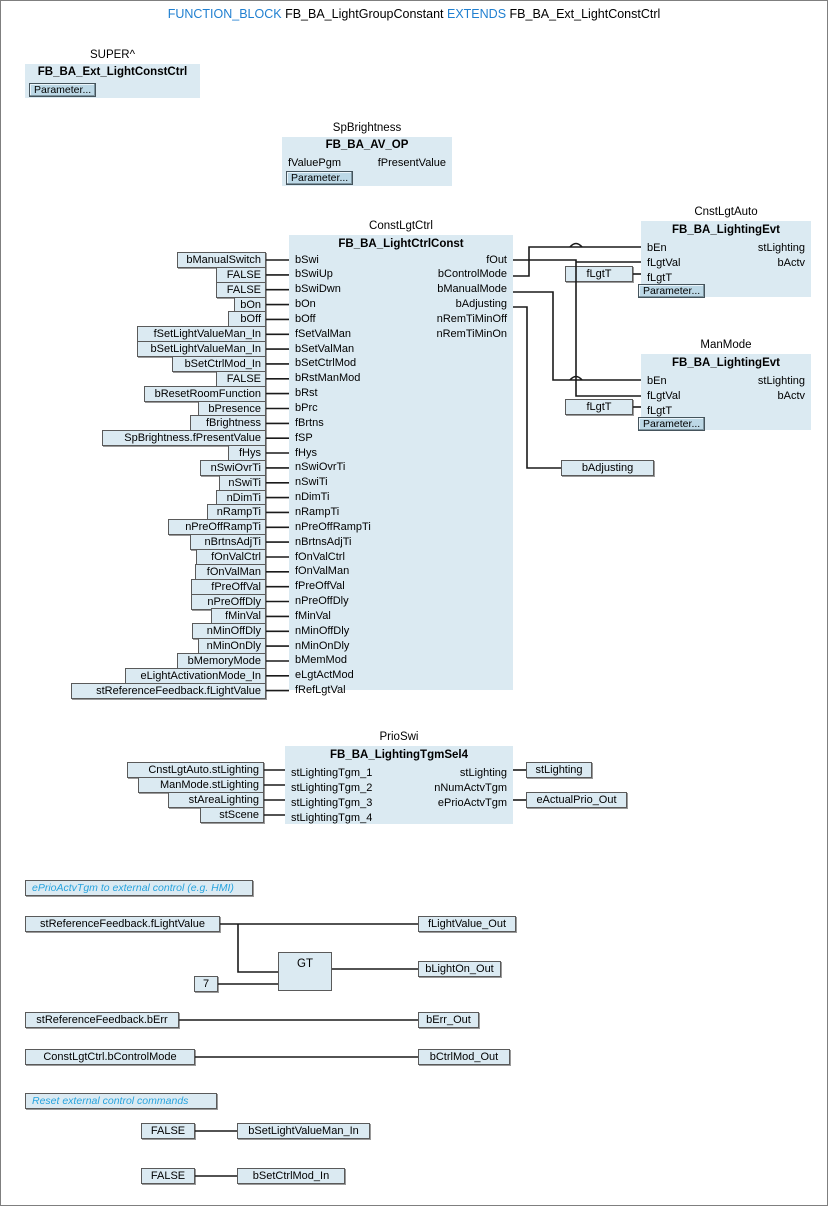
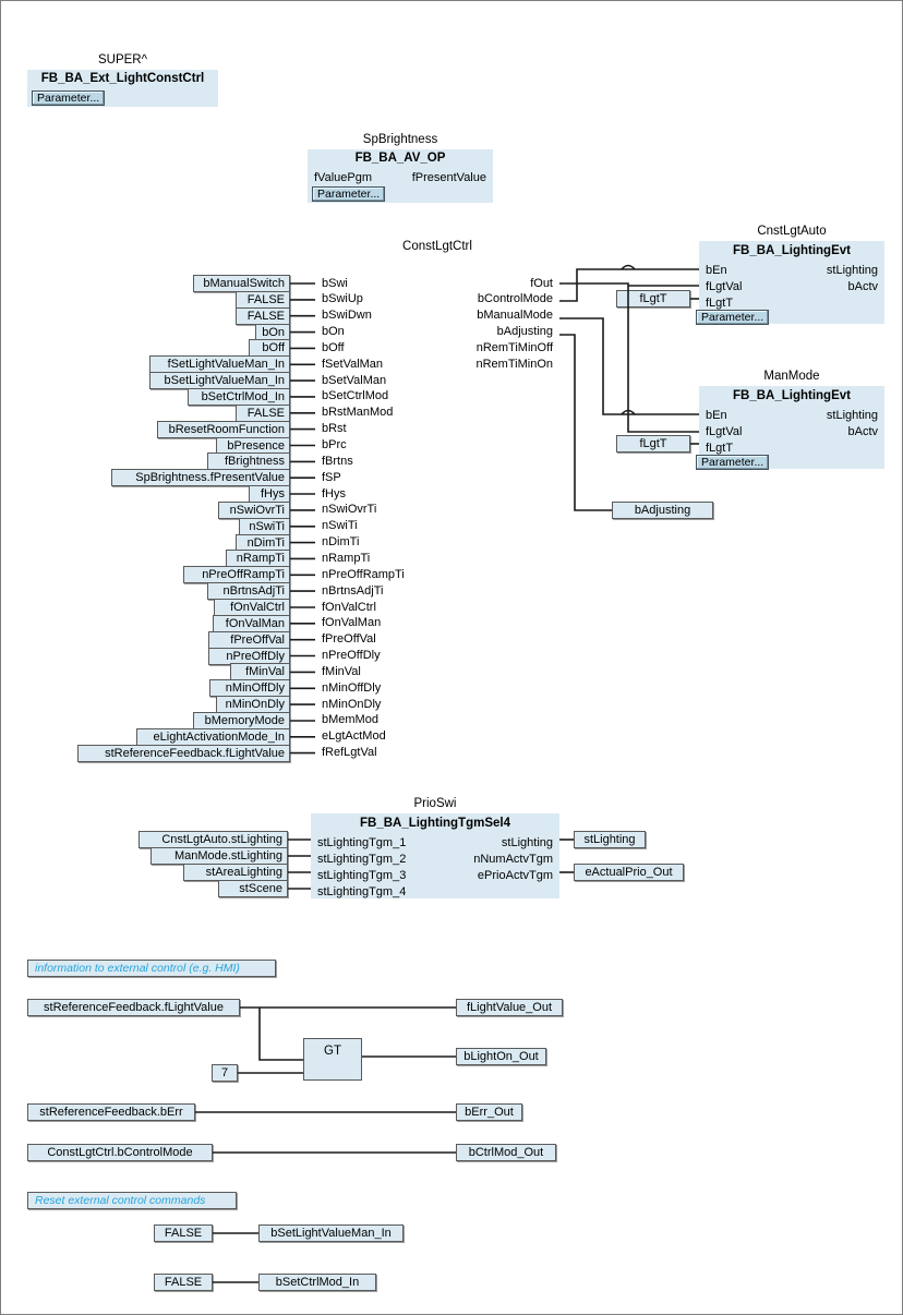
- FUNCTION_BLOCK FB_BA_LightGroupConstant EXTENDS FB_BA_Ext_LightConstCtrl
  SUPER^
  FB_BA_Ext_LightConstCtrl
  Parameter...
  SpBrightness
  FB_BA_AV_OP
  fValuePgm
  fPresentValue
  Parameter...
  ConstLgtCtrl
- FB_BA_LightCtrlConst
  bSwi
  bSwiUp
  bSwiDwn
  bOn
  bOff
  fSetValMan
  bSetValMan
  bSetCtrlMod
  bRstManMod
  bRst
  bPrc
  fBrtns
  fSP
  fHys
  nSwiOvrTi
  nSwiTi
  nDimTi
  nRampTi
  nPreOffRampTi
  nBrtnsAdjTi
  fOnValCtrl
  fOnValMan
  fPreOffVal
  nPreOffDly
  fMinVal
  nMinOffDly
  nMinOnDly
  bMemMod
  eLgtActMod
  fRefLgtVal
  fOut
  bControlMode
  bManualMode
  bAdjusting
  nRemTiMinOff
  nRemTiMinOn
  bManualSwitch
  FALSE
  FALSE
  bOn
  bOff
  fSetLightValueMan_In
  bSetLightValueMan_In
  bSetCtrlMod_In
  FALSE
  bResetRoomFunction
  bPresence
  fBrightness
  SpBrightness.fPresentValue
  fHys
  nSwiOvrTi
  nSwiTi
  nDimTi
  nRampTi
  nPreOffRampTi
  nBrtnsAdjTi
  fOnValCtrl
  fOnValMan
  fPreOffVal
  nPreOffDly
  fMinVal
  nMinOffDly
  nMinOnDly
  bMemoryMode
  eLightActivationMode_In
  stReferenceFeedback.fLightValue
  CnstLgtAuto
  FB_BA_LightingEvt
  bEn
  fLgtVal
  fLgtT
  stLighting
  bActv
  Parameter...
  fLgtT
  ManMode
  FB_BA_LightingEvt
  bEn
  fLgtVal
  fLgtT
  stLighting
  bActv
  Parameter...
  fLgtT
  bAdjusting
  PrioSwi
  FB_BA_LightingTgmSel4
  stLightingTgm_1
  stLightingTgm_2
  stLightingTgm_3
  stLightingTgm_4
  stLighting
  nNumActvTgm
  ePrioActvTgm
  CnstLgtAuto.stLighting
  ManMode.stLighting
  stAreaLighting
  stScene
  stLighting
  eActualPrio_Out
- ePrioActvTgm to external control (e.g. HMI)
+ information to external control (e.g. HMI)
  stReferenceFeedback.fLightValue
  fLightValue_Out
  GT
  7
  bLightOn_Out
  stReferenceFeedback.bErr
  bErr_Out
  ConstLgtCtrl.bControlMode
  bCtrlMod_Out
  Reset external control commands
  FALSE
  bSetLightValueMan_In
  FALSE
  bSetCtrlMod_In
